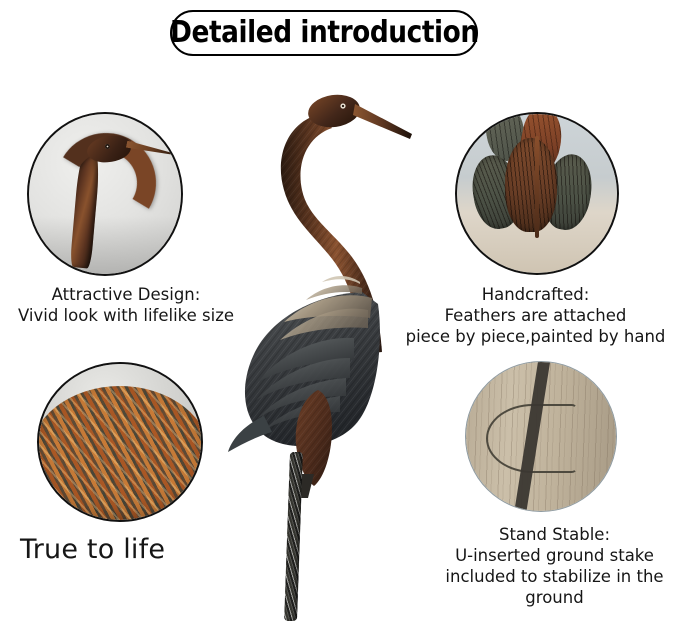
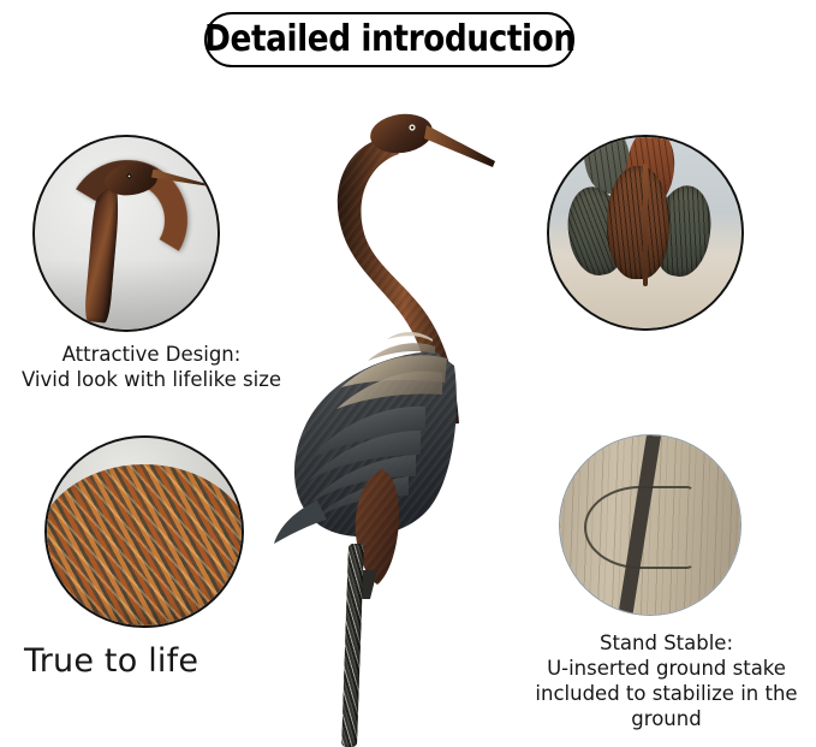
  Detailed introduction
  Attractive Design:
  Vivid look with lifelike size
- Handcrafted:
- Feathers are attached
- piece by piece,painted by hand
  True to life
  Stand Stable:
  U-inserted ground stake
  included to stabilize in the
  ground
